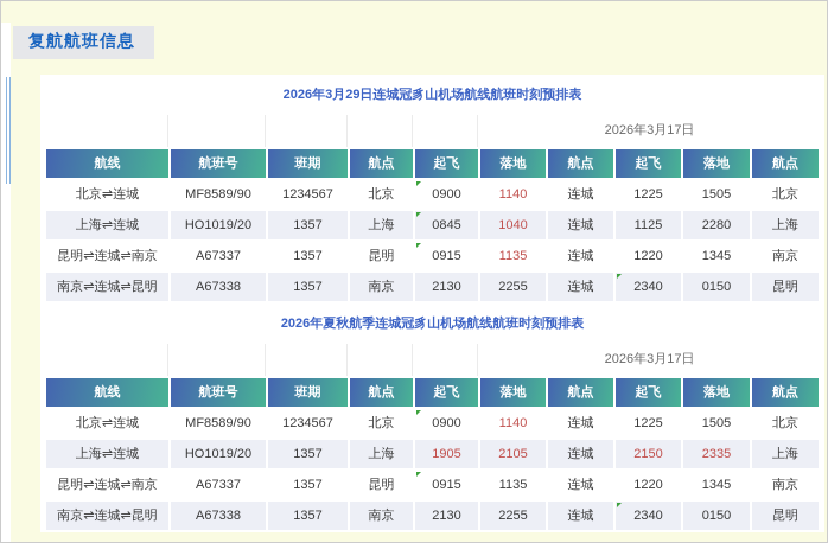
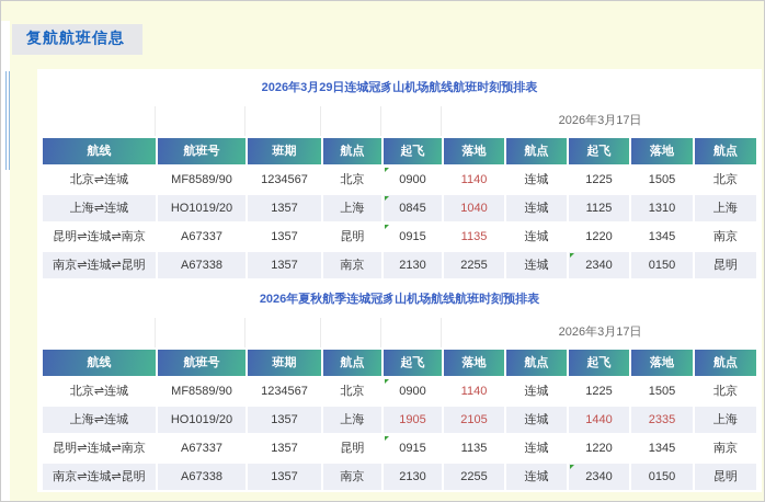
  复航航班信息
  2026年3月29日连城冠豸山机场航线航班时刻预排表
  					2026年3月17日
  航线	航班号	班期	航点	起飞	落地	航点	起飞	落地	航点
  北京⇌连城	MF8589/90	1234567	北京	0900	1140	连城	1225	1505	北京
- 上海⇌连城	HO1019/20	1357	上海	0845	1040	连城	1125	2280	上海
+ 上海⇌连城	HO1019/20	1357	上海	0845	1040	连城	1125	1310	上海
  昆明⇌连城⇌南京	A67337	1357	昆明	0915	1135	连城	1220	1345	南京
  南京⇌连城⇌昆明	A67338	1357	南京	2130	2255	连城	2340	0150	昆明
  2026年夏秋航季连城冠豸山机场航线航班时刻预排表
  					2026年3月17日
  航线	航班号	班期	航点	起飞	落地	航点	起飞	落地	航点
  北京⇌连城	MF8589/90	1234567	北京	0900	1140	连城	1225	1505	北京
- 上海⇌连城	HO1019/20	1357	上海	1905	2105	连城	2150	2335	上海
+ 上海⇌连城	HO1019/20	1357	上海	1905	2105	连城	1440	2335	上海
  昆明⇌连城⇌南京	A67337	1357	昆明	0915	1135	连城	1220	1345	南京
  南京⇌连城⇌昆明	A67338	1357	南京	2130	2255	连城	2340	0150	昆明
